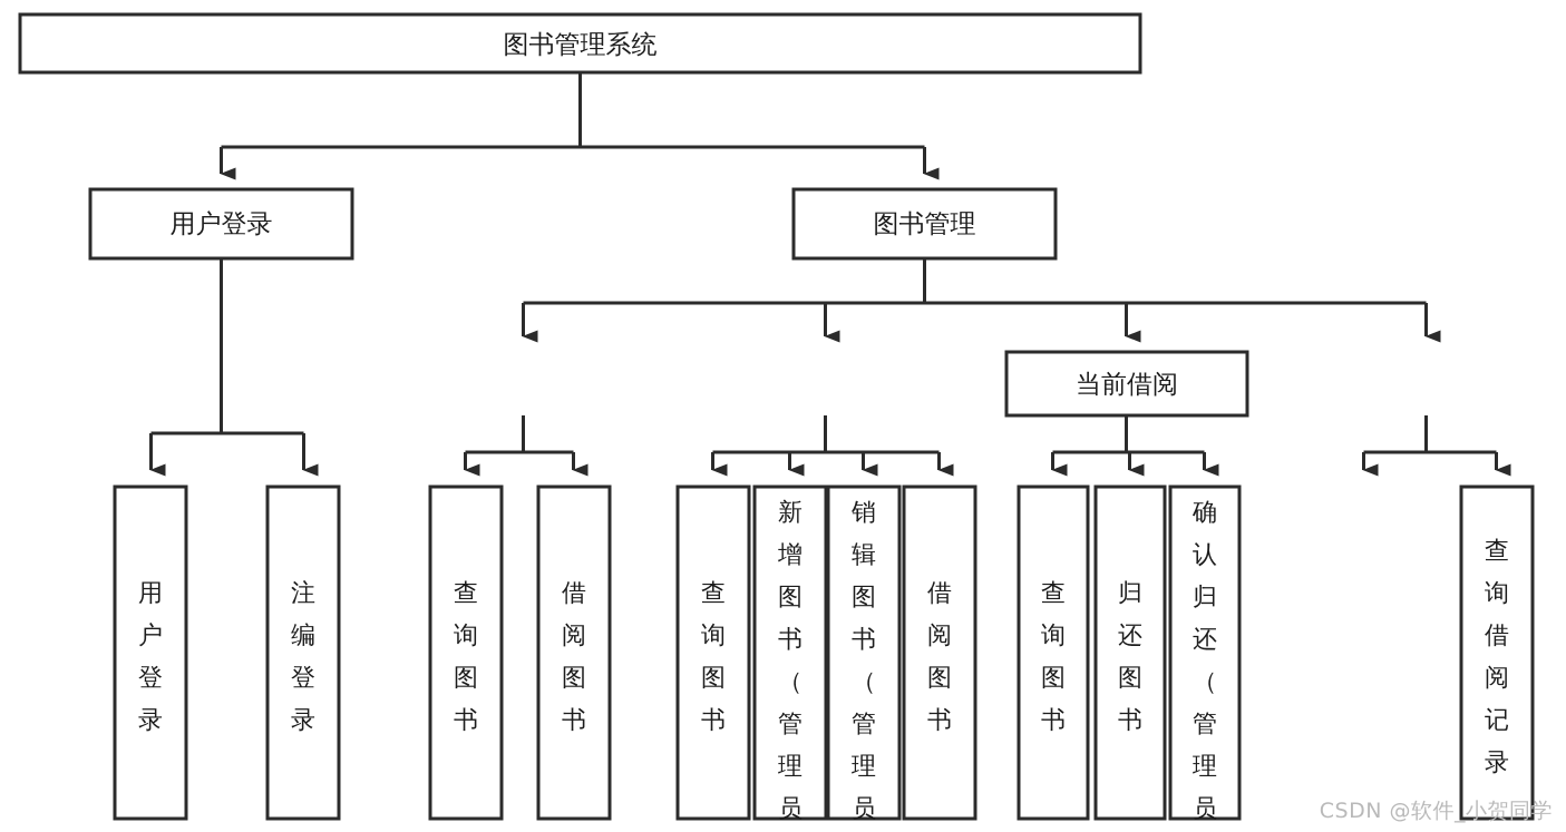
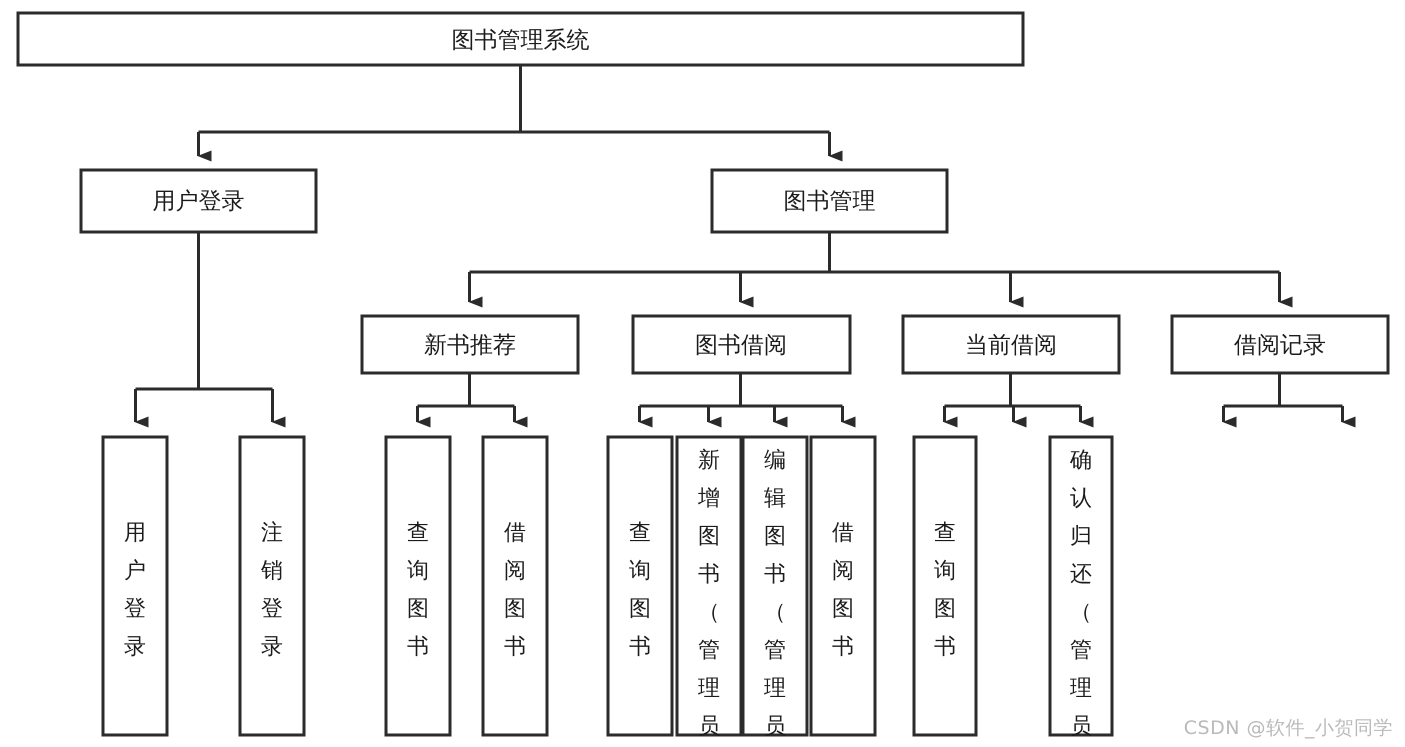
  图书管理系统
  用户登录
  图书管理
+ 新书推荐
+ 图书借阅
  当前借阅
+ 借阅记录
  用户登录
- 注编登录
+ 注销登录
  查询图书
  借阅图书
  查询图书
  新增图书（管理员
- 销辑图书（管理员
+ 编辑图书（管理员
  借阅图书
  查询图书
- 归还图书
  确认归还（管理员
- 查询借阅记录
  CSDN @软件_小贺同学
